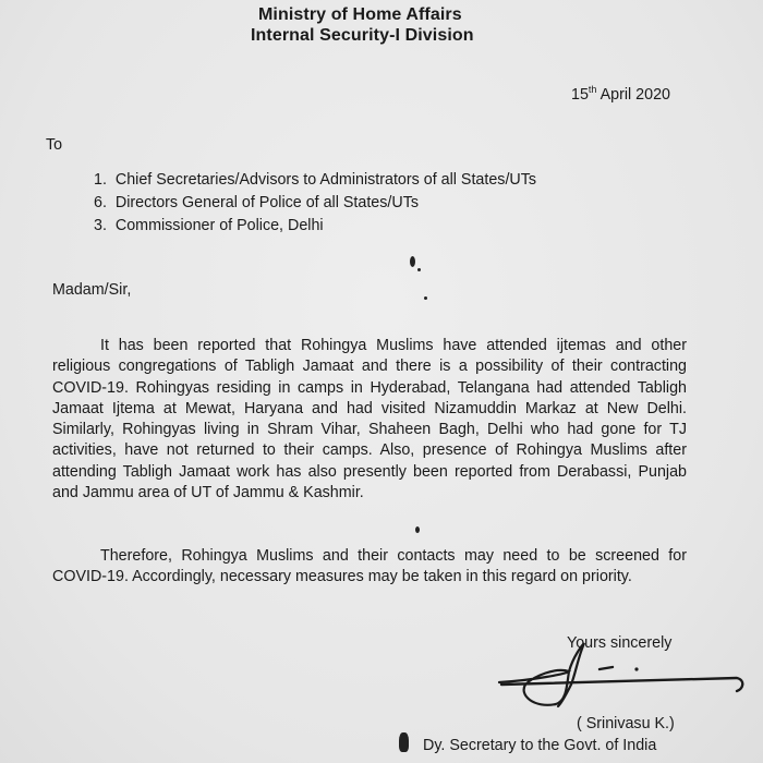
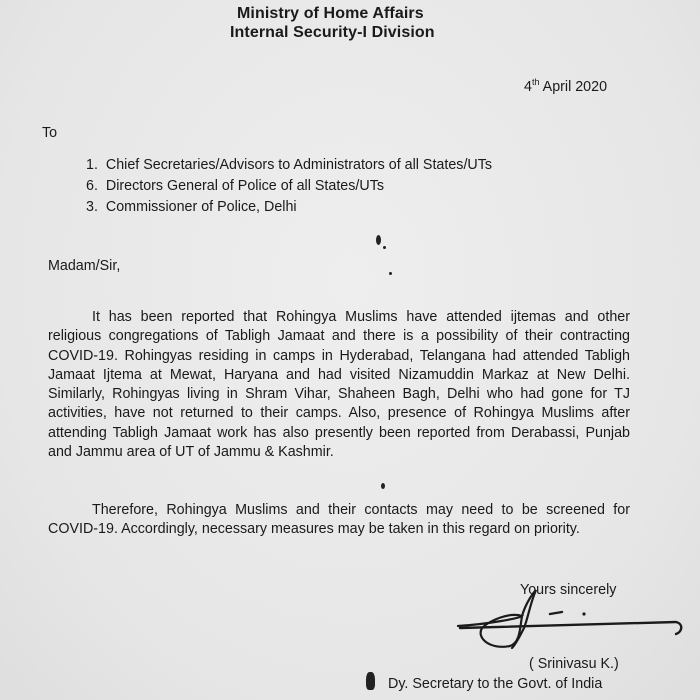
  Ministry of Home Affairs
  Internal Security-I Division
- 15th April 2020
+ 4th April 2020
  To
  1. Chief Secretaries/Advisors to Administrators of all States/UTs
  6. Directors General of Police of all States/UTs
  3. Commissioner of Police, Delhi
  Madam/Sir,
  It has been reported that Rohingya Muslims have attended ijtemas and other religious congregations of Tabligh Jamaat and there is a possibility of their contracting COVID-19. Rohingyas residing in camps in Hyderabad, Telangana had attended Tabligh Jamaat Ijtema at Mewat, Haryana and had visited Nizamuddin Markaz at New Delhi. Similarly, Rohingyas living in Shram Vihar, Shaheen Bagh, Delhi who had gone for TJ activities, have not returned to their camps. Also, presence of Rohingya Muslims after attending Tabligh Jamaat work has also presently been reported from Derabassi, Punjab and Jammu area of UT of Jammu & Kashmir.
  Therefore, Rohingya Muslims and their contacts may need to be screened for COVID-19. Accordingly, necessary measures may be taken in this regard on priority.
  Yours sincerely
  ( Srinivasu K.)
  Dy. Secretary to the Govt. of India
